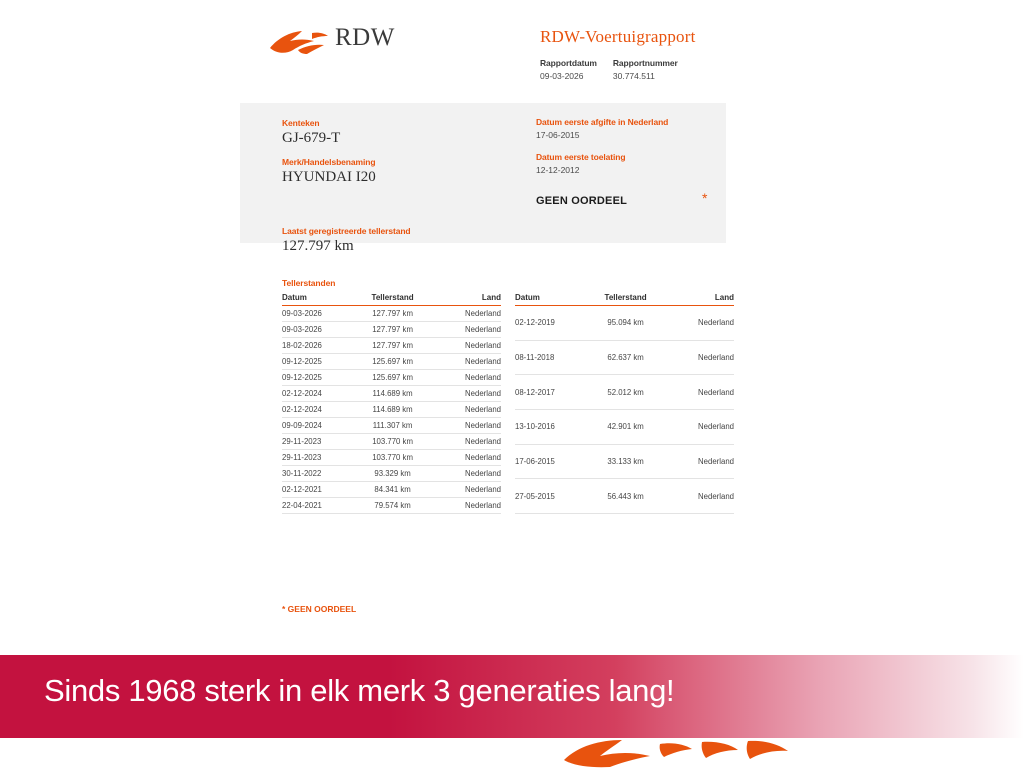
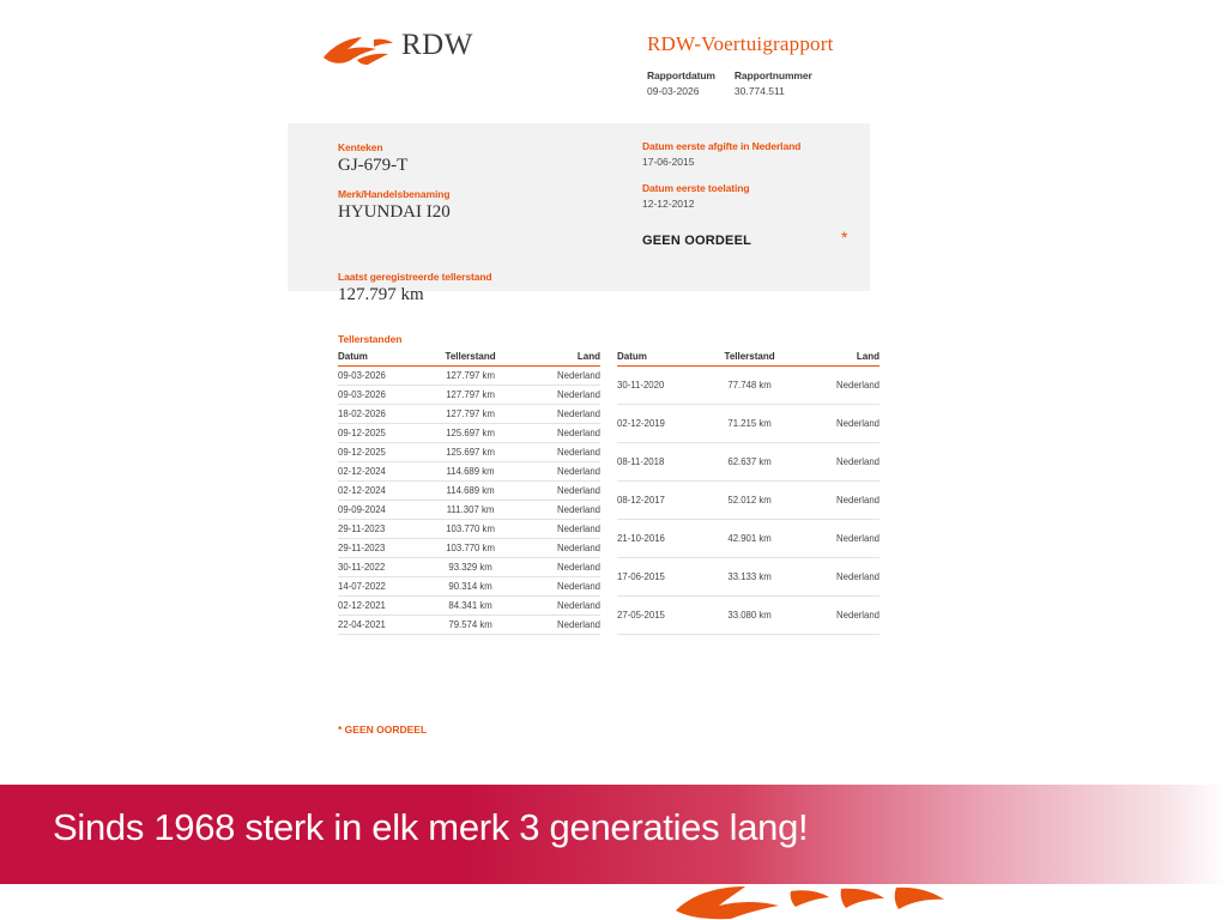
  RDW
  RDW-Voertuigrapport
  Rapportdatum
  09-03-2026
  Rapportnummer
  30.774.511
  Kenteken
  GJ-679-T
  Merk/Handelsbenaming
  HYUNDAI I20
  Laatst geregistreerde tellerstand
  127.797 km
  Datum eerste afgifte in Nederland
  17-06-2015
  Datum eerste toelating
  12-12-2012
  GEEN OORDEEL
  *
  Tellerstanden
  Datum	Tellerstand	Land
  09-03-2026	127.797 km	Nederland
  09-03-2026	127.797 km	Nederland
  18-02-2026	127.797 km	Nederland
  09-12-2025	125.697 km	Nederland
  09-12-2025	125.697 km	Nederland
  02-12-2024	114.689 km	Nederland
  02-12-2024	114.689 km	Nederland
  09-09-2024	111.307 km	Nederland
  29-11-2023	103.770 km	Nederland
  29-11-2023	103.770 km	Nederland
  30-11-2022	93.329 km	Nederland
+ 14-07-2022	90.314 km	Nederland
  02-12-2021	84.341 km	Nederland
  22-04-2021	79.574 km	Nederland
  Datum	Tellerstand	Land
+ 30-11-2020	77.748 km	Nederland
- 02-12-2019	95.094 km	Nederland
+ 02-12-2019	71.215 km	Nederland
  08-11-2018	62.637 km	Nederland
  08-12-2017	52.012 km	Nederland
- 13-10-2016	42.901 km	Nederland
+ 21-10-2016	42.901 km	Nederland
  17-06-2015	33.133 km	Nederland
- 27-05-2015	56.443 km	Nederland
+ 27-05-2015	33.080 km	Nederland
  * GEEN OORDEEL
  Sinds 1968 sterk in elk merk 3 generaties lang!
